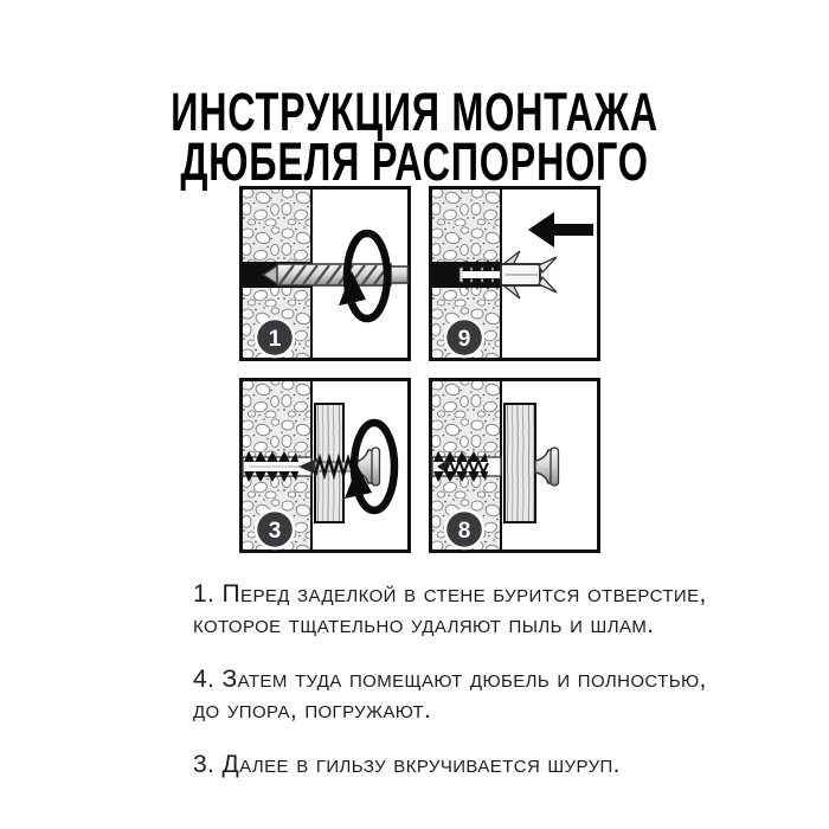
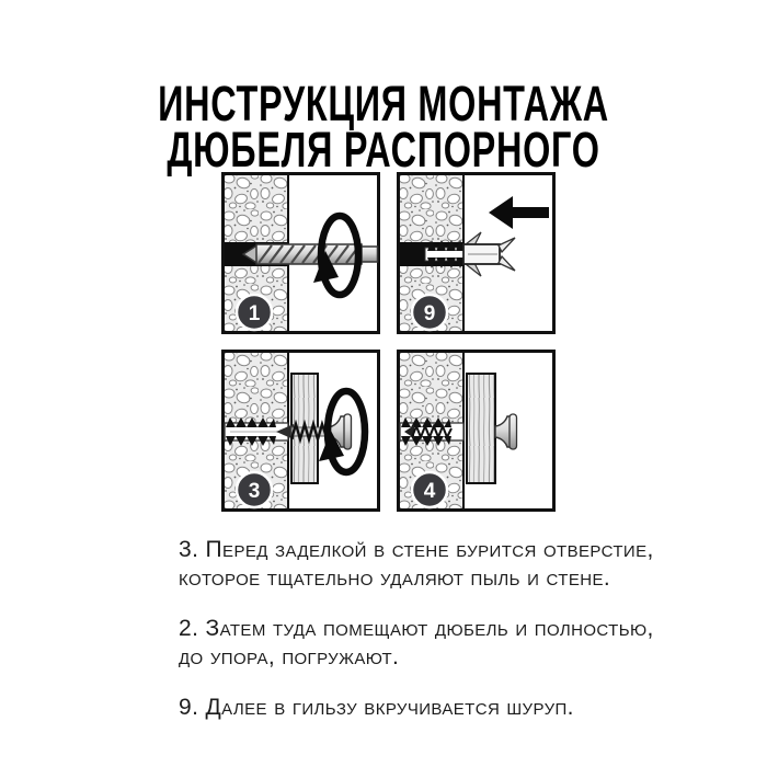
  ИНСТРУКЦИЯ МОНТАЖА
  ДЮБЕЛЯ РАСПОРНОГО
  1
  9
  3
- 8
+ 4
- 1. Перед заделкой в стене бурится отверстие,
+ 3. Перед заделкой в стене бурится отверстие,
- которое тщательно удаляют пыль и шлам.
+ которое тщательно удаляют пыль и стене.
- 4. Затем туда помещают дюбель и полностью,
+ 2. Затем туда помещают дюбель и полностью,
  до упора, погружают.
- 3. Далее в гильзу вкручивается шуруп.
+ 9. Далее в гильзу вкручивается шуруп.
